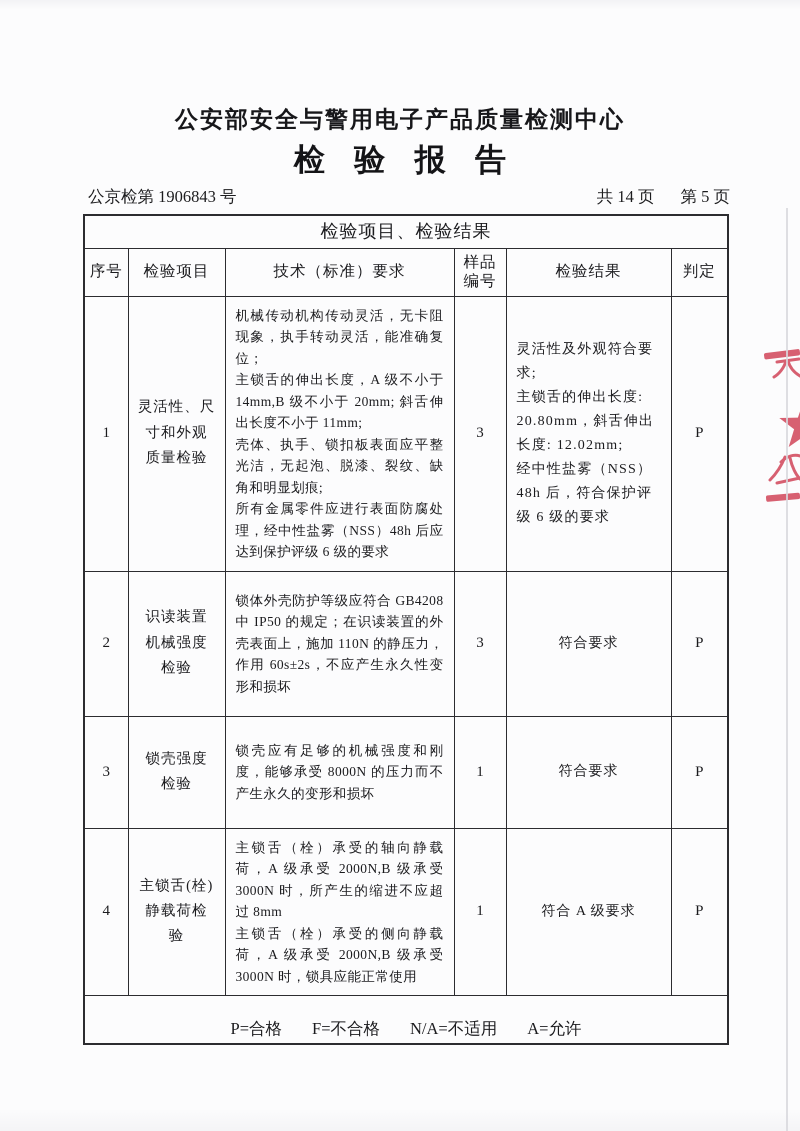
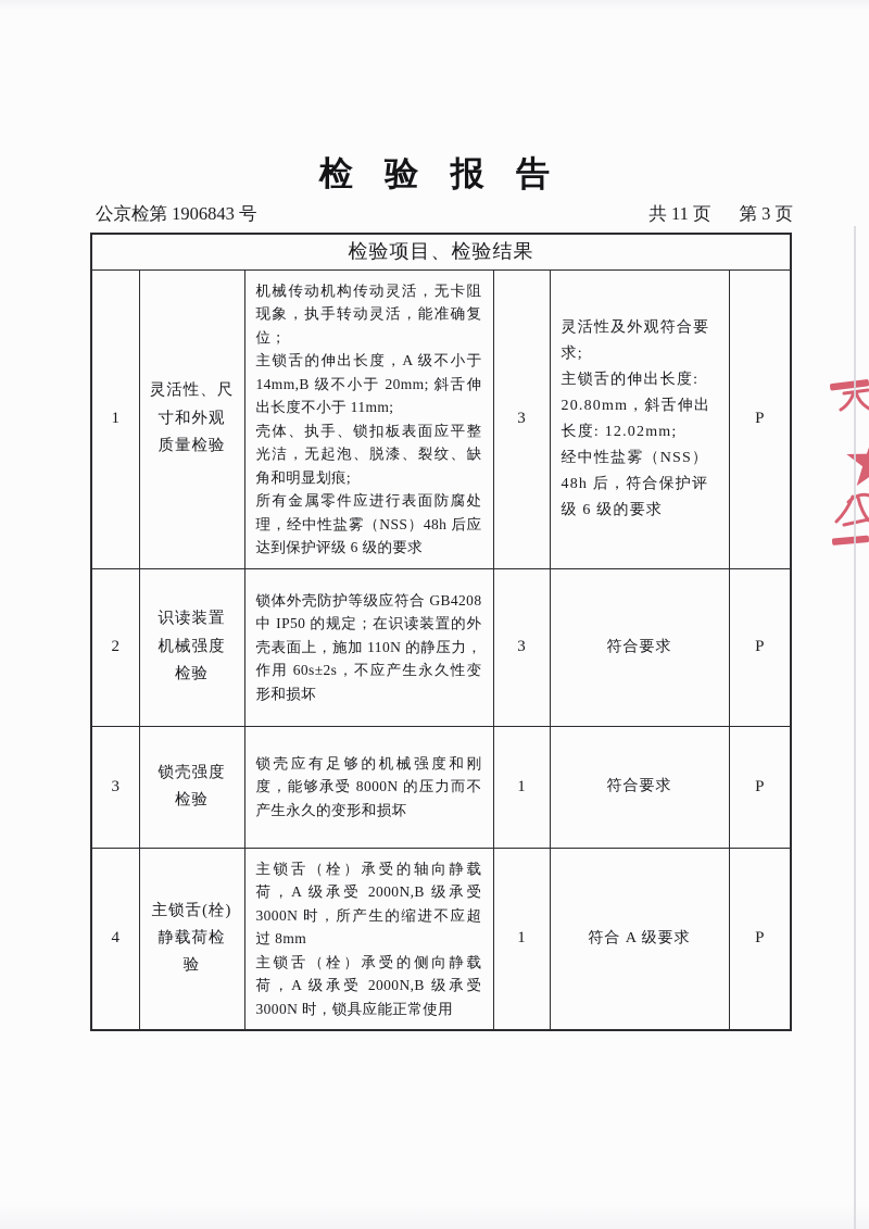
- 公安部安全与警用电子产品质量检测中心
  检验报告
  公京检第 1906843 号
- 共 14 页
+ 共 11 页
- 第 5 页
+ 第 3 页
  检验项目、检验结果
- 序号	检验项目	技术（标准）要求	样品 编号	检验结果	判定
  1	灵活性、尺 寸和外观 质量检验	机械传动机构传动灵活，无卡阻现象，执手转动灵活，能准确复位； 主锁舌的伸出长度，A 级不小于 14mm,B 级不小于 20mm; 斜舌伸出长度不小于 11mm; 壳体、执手、锁扣板表面应平整光洁，无起泡、脱漆、裂纹、缺角和明显划痕; 所有金属零件应进行表面防腐处理，经中性盐雾（NSS）48h 后应达到保护评级 6 级的要求	3	灵活性及外观符合要求; 主锁舌的伸出长度: 20.80mm，斜舌伸出长度: 12.02mm; 经中性盐雾（NSS）48h 后，符合保护评级 6 级的要求	P
  2	识读装置 机械强度 检验	锁体外壳防护等级应符合 GB4208 中 IP50 的规定；在识读装置的外壳表面上，施加 110N 的静压力，作用 60s±2s，不应产生永久性变形和损坏	3	符合要求	P
  3	锁壳强度 检验	锁壳应有足够的机械强度和刚度，能够承受 8000N 的压力而不产生永久的变形和损坏	1	符合要求	P
  4	主锁舌(栓) 静载荷检 验	主锁舌（栓）承受的轴向静载荷，A 级承受 2000N,B 级承受 3000N 时，所产生的缩进不应超过 8mm 主锁舌（栓）承受的侧向静载荷，A 级承受 2000N,B 级承受 3000N 时，锁具应能正常使用	1	符合 A 级要求	P
- P=合格 F=不合格 N/A=不适用 A=允许
